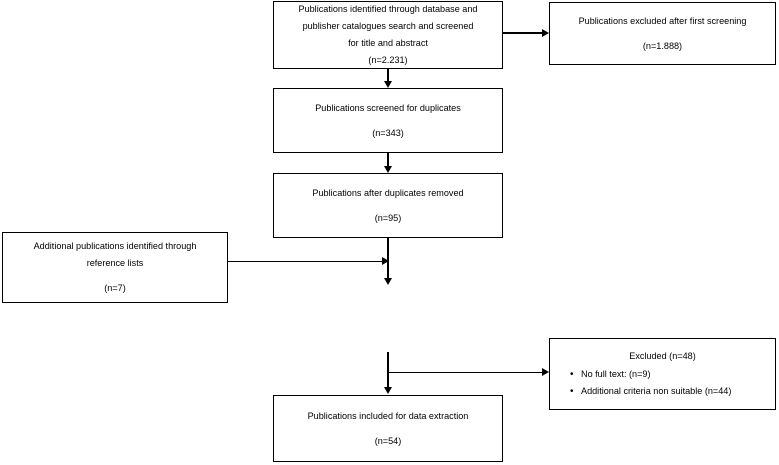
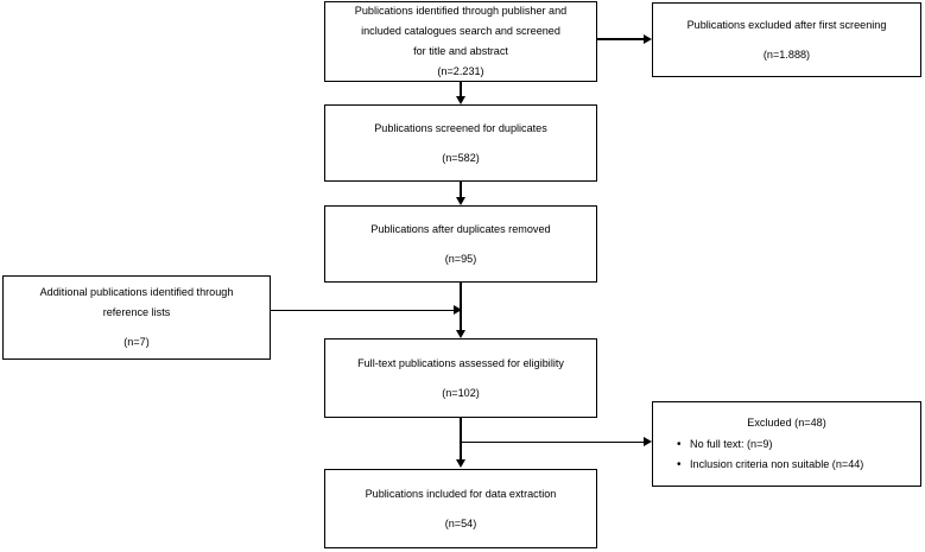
- Publications identified through database and
+ Publications identified through publisher and
- publisher catalogues search and screened
+ included catalogues search and screened
  for title and abstract
  (n=2.231)
  Publications excluded after first screening
  (n=1.888)
  Publications screened for duplicates
- (n=343)
+ (n=582)
  Publications after duplicates removed
  (n=95)
  Additional publications identified through
  reference lists
  (n=7)
+ Full-text publications assessed for eligibility
+ (n=102)
  Excluded (n=48)
  No full text: (n=9)
- Additional criteria non suitable (n=44)
+ Inclusion criteria non suitable (n=44)
  Publications included for data extraction
  (n=54)
